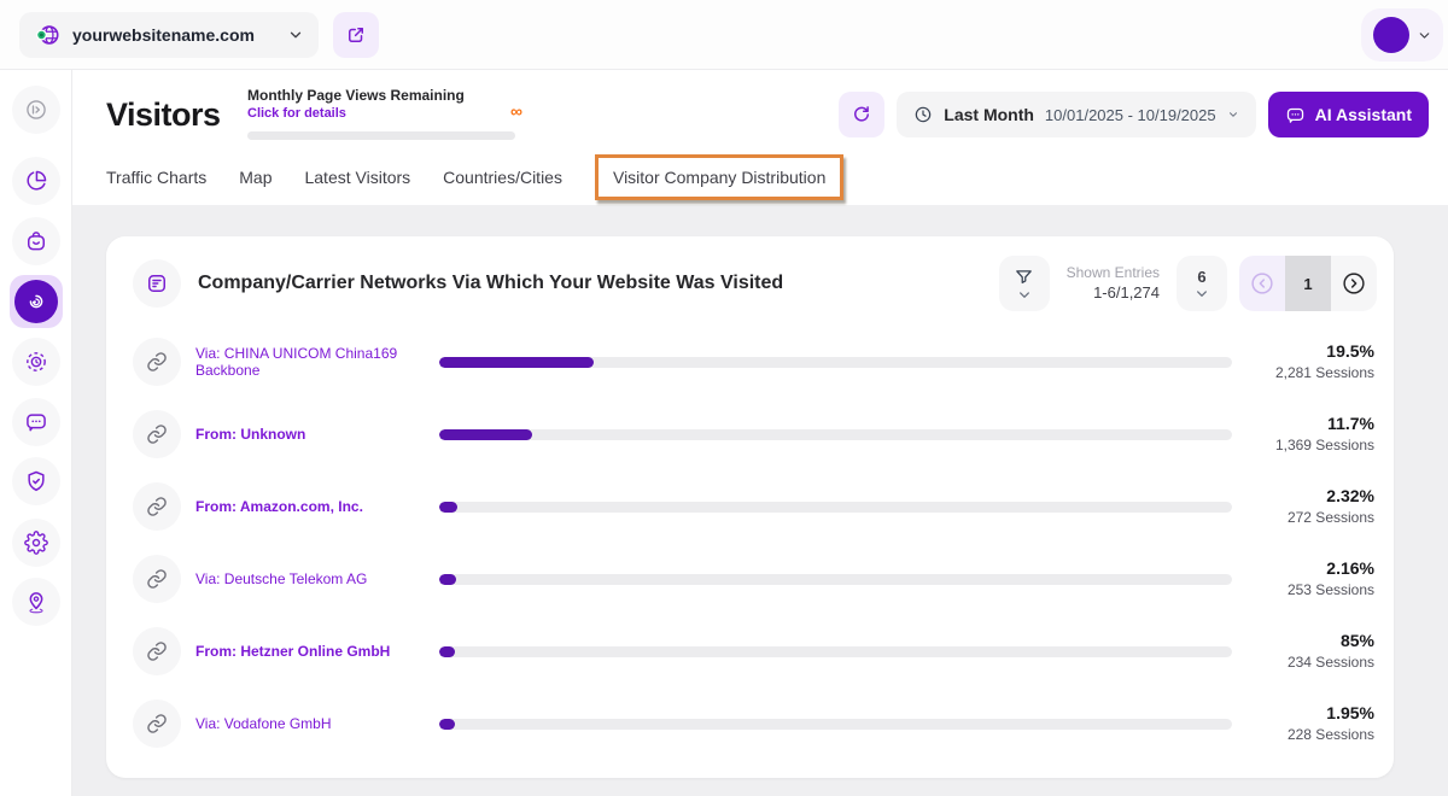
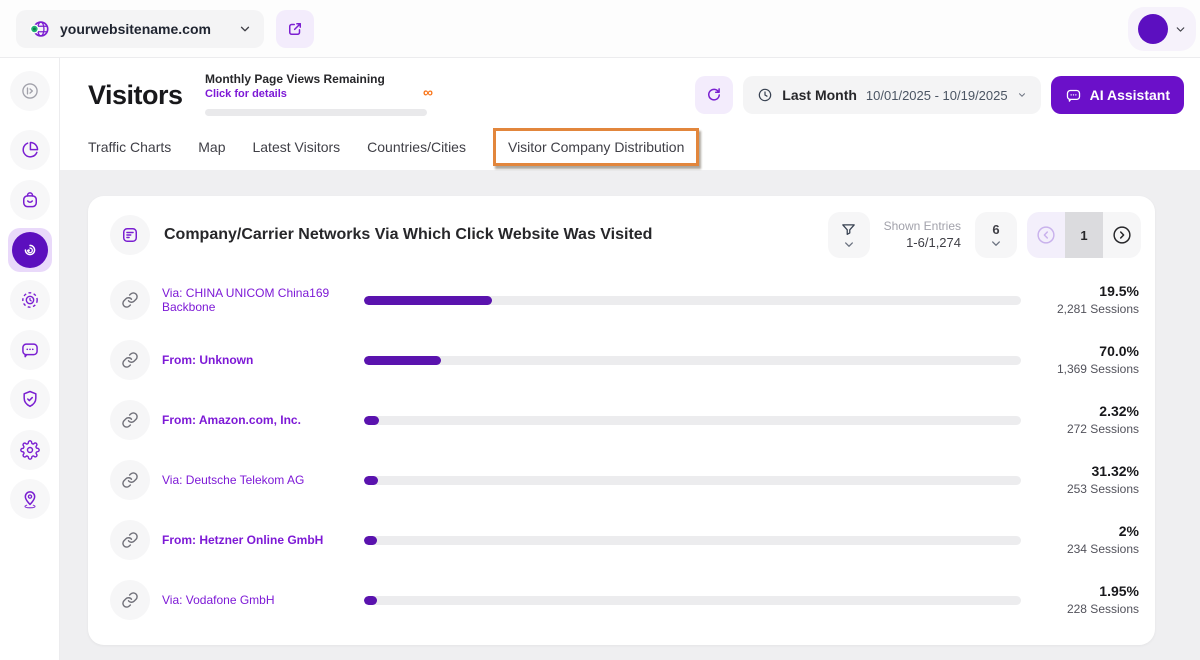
  yourwebsitename.com
  Visitors
  Monthly Page Views Remaining
  Click for details
  ∞
  Last Month
  10/01/2025 - 10/19/2025
  AI Assistant
  Traffic Charts
  Map
  Latest Visitors
  Countries/Cities
  Visitor Company Distribution
- Company/Carrier Networks Via Which Your Website Was Visited
+ Company/Carrier Networks Via Which Click Website Was Visited
  Shown Entries
  1-6/1,274
  6
  1
  Via: CHINA UNICOM China169 Backbone
  19.5%
  2,281 Sessions
  From: Unknown
- 11.7%
+ 70.0%
  1,369 Sessions
  From: Amazon.com, Inc.
  2.32%
  272 Sessions
  Via: Deutsche Telekom AG
- 2.16%
+ 31.32%
  253 Sessions
  From: Hetzner Online GmbH
- 85%
+ 2%
  234 Sessions
  Via: Vodafone GmbH
  1.95%
  228 Sessions
